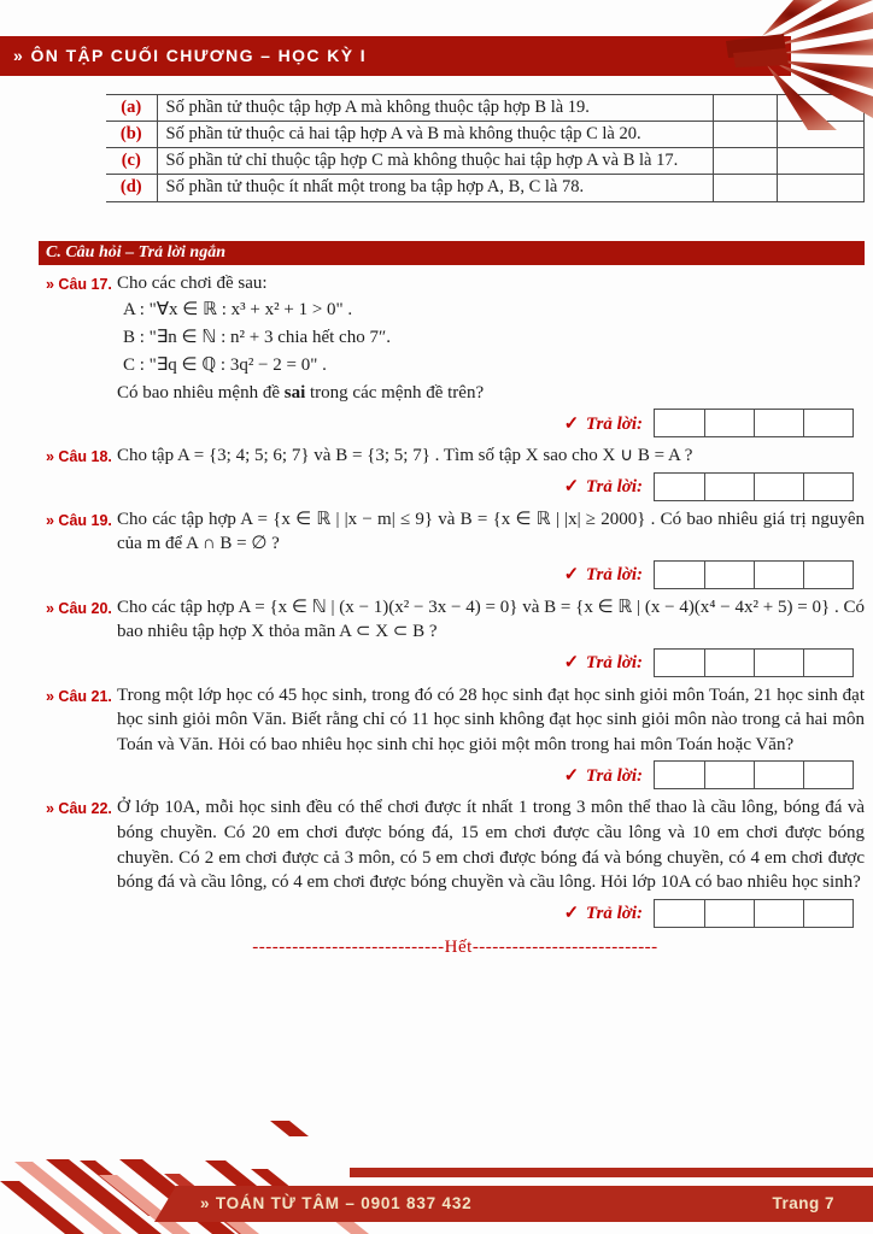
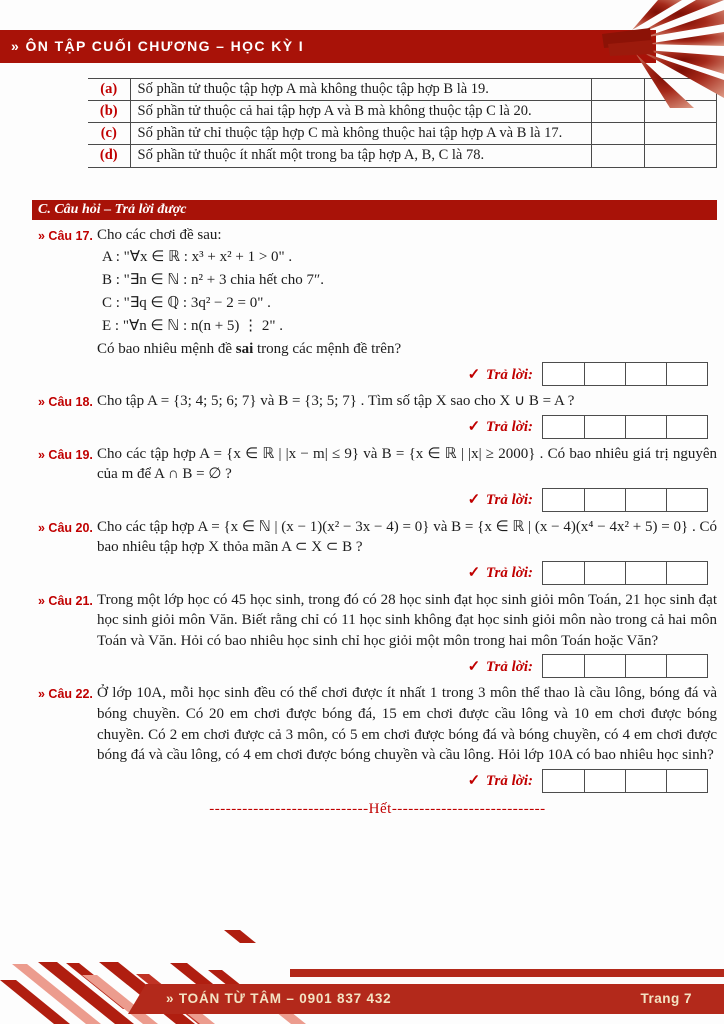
  » ÔN TẬP CUỐI CHƯƠNG – HỌC KỲ I
  (a)	Số phần tử thuộc tập hợp A mà không thuộc tập hợp B là 19.
  (b)	Số phần tử thuộc cả hai tập hợp A và B mà không thuộc tập C là 20.
  (c)	Số phần tử chỉ thuộc tập hợp C mà không thuộc hai tập hợp A và B là 17.
  (d)	Số phần tử thuộc ít nhất một trong ba tập hợp A, B, C là 78.
- C. Câu hỏi – Trả lời ngắn
+ C. Câu hỏi – Trả lời được
  » Câu 17.
  Cho các chơi đề sau:
  A : "∀x ∈ ℝ : x³ + x² + 1 > 0" .
  B : "∃n ∈ ℕ : n² + 3 chia hết cho 7″.
  C : "∃q ∈ ℚ : 3q² − 2 = 0" .
+ E : "∀n ∈ ℕ : n(n + 5) ⋮ 2" .
  Có bao nhiêu mệnh đề sai trong các mệnh đề trên?
  ✓ Trả lời:
  » Câu 18.
  Cho tập A = {3; 4; 5; 6; 7} và B = {3; 5; 7} . Tìm số tập X sao cho X ∪ B = A ?
  ✓ Trả lời:
  » Câu 19.
  Cho các tập hợp A = {x ∈ ℝ | |x − m| ≤ 9} và B = {x ∈ ℝ | |x| ≥ 2000} . Có bao nhiêu giá trị nguyên của m để A ∩ B = ∅ ?
  ✓ Trả lời:
  » Câu 20.
  Cho các tập hợp A = {x ∈ ℕ | (x − 1)(x² − 3x − 4) = 0} và B = {x ∈ ℝ | (x − 4)(x⁴ − 4x² + 5) = 0} . Có bao nhiêu tập hợp X thỏa mãn A ⊂ X ⊂ B ?
  ✓ Trả lời:
  » Câu 21.
  Trong một lớp học có 45 học sinh, trong đó có 28 học sinh đạt học sinh giỏi môn Toán, 21 học sinh đạt học sinh giỏi môn Văn. Biết rằng chỉ có 11 học sinh không đạt học sinh giỏi môn nào trong cả hai môn Toán và Văn. Hỏi có bao nhiêu học sinh chỉ học giỏi một môn trong hai môn Toán hoặc Văn?
  ✓ Trả lời:
  » Câu 22.
  Ở lớp 10A, mỗi học sinh đều có thể chơi được ít nhất 1 trong 3 môn thể thao là cầu lông, bóng đá và bóng chuyền. Có 20 em chơi được bóng đá, 15 em chơi được cầu lông và 10 em chơi được bóng chuyền. Có 2 em chơi được cả 3 môn, có 5 em chơi được bóng đá và bóng chuyền, có 4 em chơi được bóng đá và cầu lông, có 4 em chơi được bóng chuyền và cầu lông. Hỏi lớp 10A có bao nhiêu học sinh?
  ✓ Trả lời:
  -----------------------------Hết----------------------------
  » TOÁN TỪ TÂM – 0901 837 432
  Trang 7
